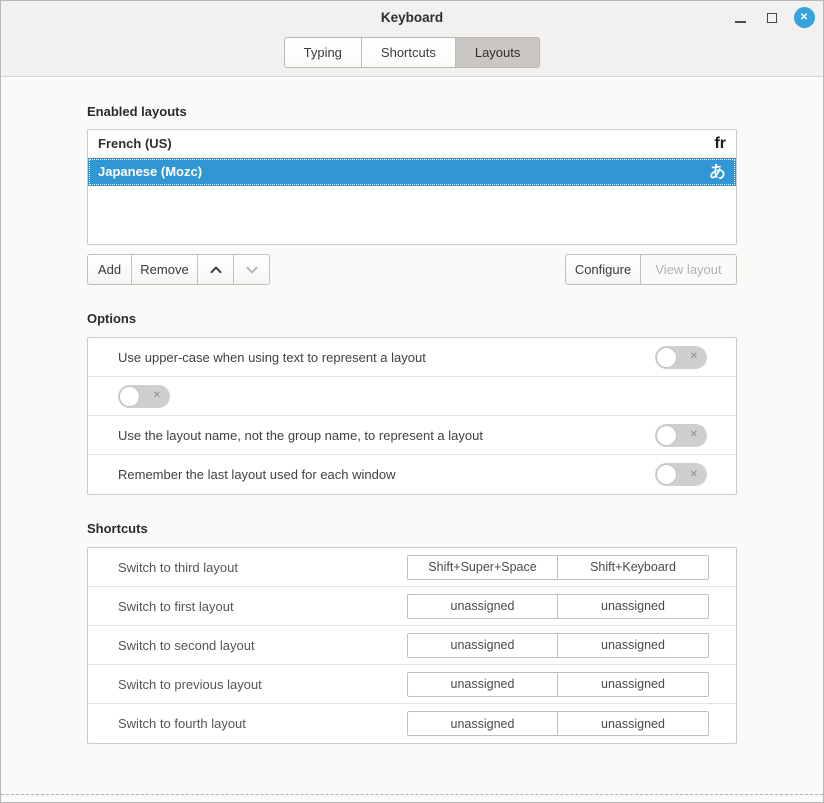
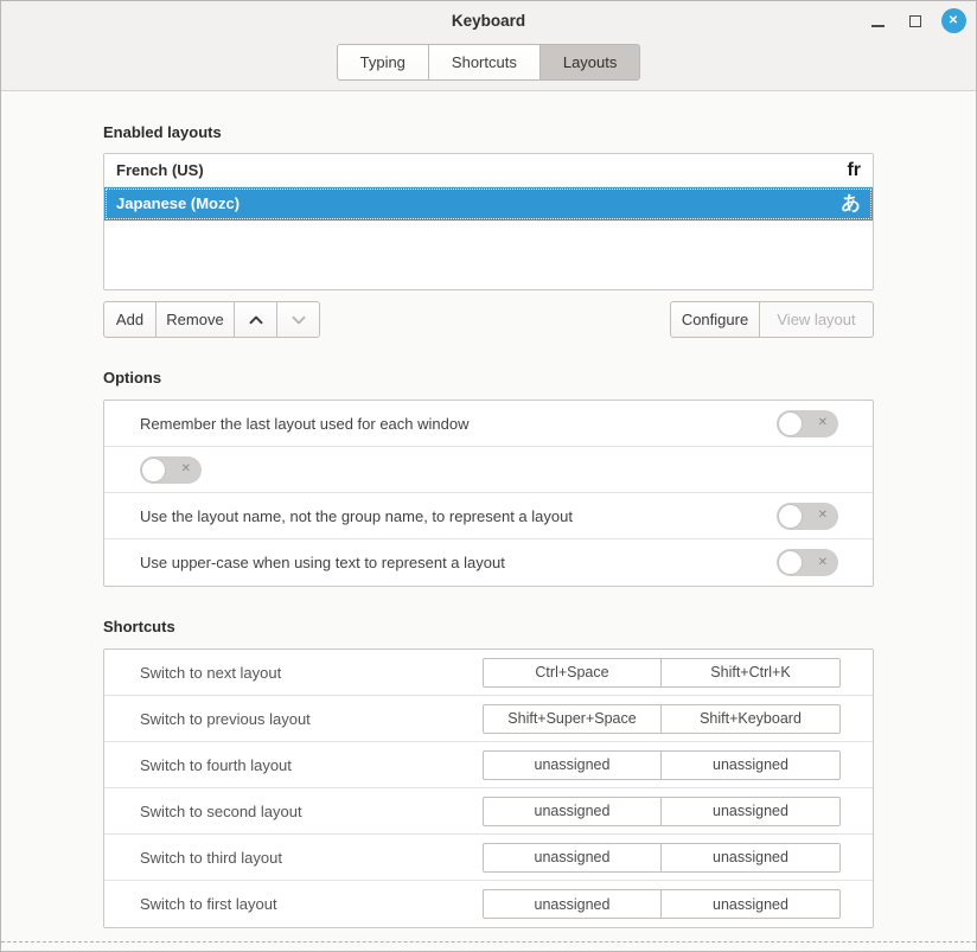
  Keyboard
  ✕
  Typing
  Shortcuts
  Layouts
  Enabled layouts
  French (US)
  fr
  Japanese (Mozc)
  あ
  Add
  Remove
  Configure
  View layout
  Options
- Use upper-case when using text to represent a layout
+ Remember the last layout used for each window
  ✕
  ✕
  Use the layout name, not the group name, to represent a layout
  ✕
- Remember the last layout used for each window
+ Use upper-case when using text to represent a layout
  ✕
  Shortcuts
+ Switch to next layout
+ Ctrl+Space
+ Shift+Ctrl+K
- Switch to third layout
+ Switch to previous layout
  Shift+Super+Space
  Shift+Keyboard
- Switch to first layout
+ Switch to fourth layout
  unassigned
  unassigned
  Switch to second layout
  unassigned
  unassigned
- Switch to previous layout
+ Switch to third layout
  unassigned
  unassigned
- Switch to fourth layout
+ Switch to first layout
  unassigned
  unassigned
